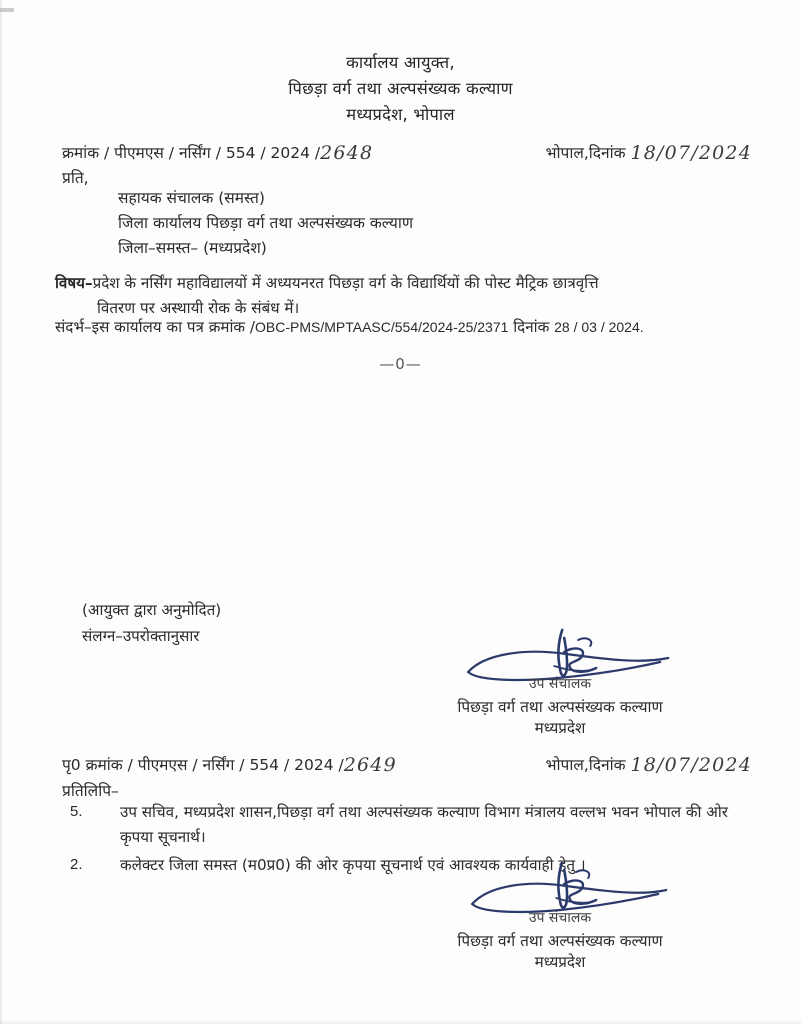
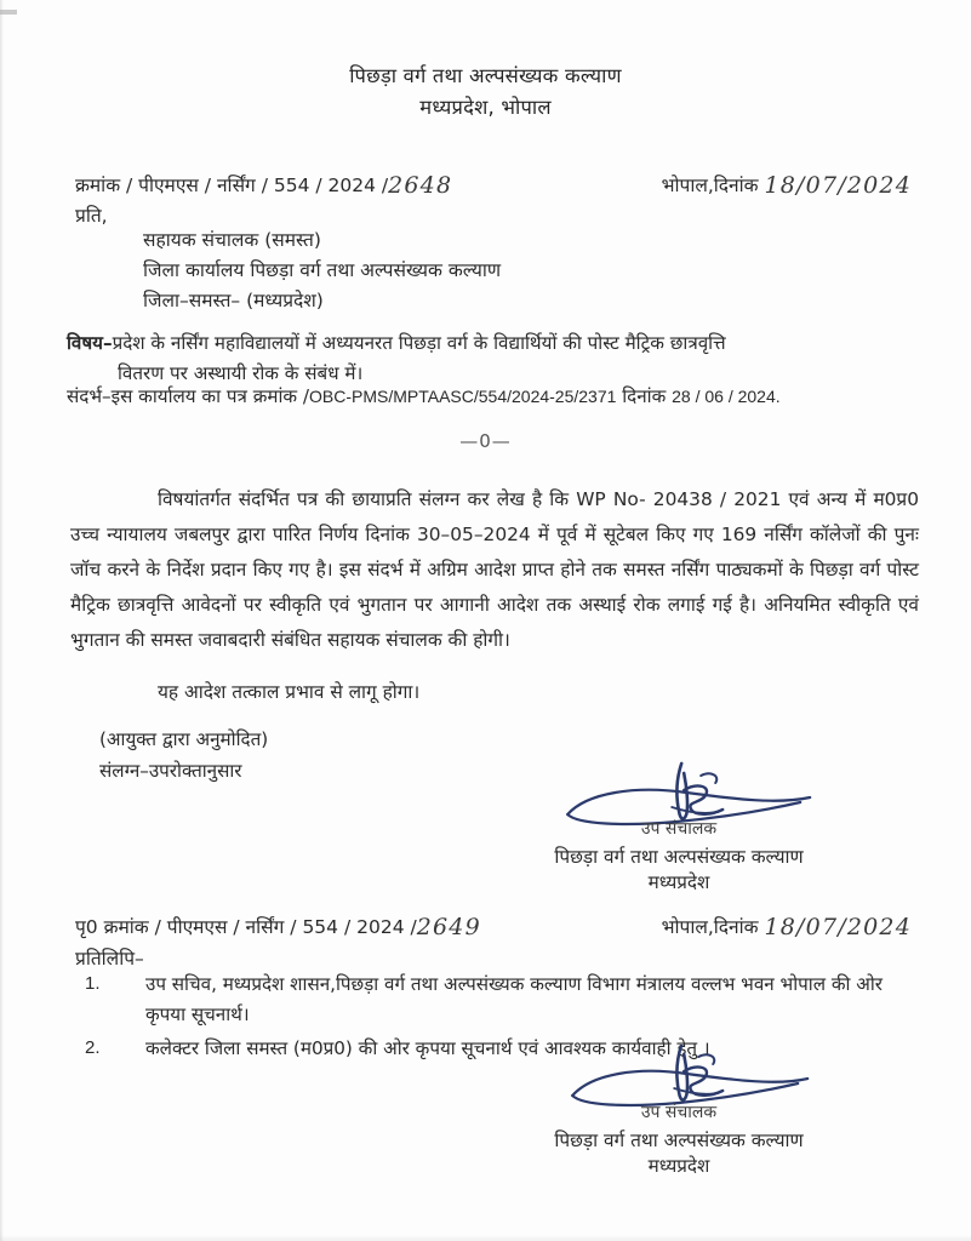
- कार्यालय आयुक्त,
  पिछड़ा वर्ग तथा अल्पसंख्यक कल्याण
  मध्यप्रदेश, भोपाल
  क्रमांक / पीएमएस / नर्सिंग / 554 / 2024 /2648
  भोपाल,दिनांक 18/07/2024
  प्रति,
  सहायक संचालक (समस्त)
  जिला कार्यालय पिछड़ा वर्ग तथा अल्पसंख्यक कल्याण
  जिला–समस्त– (मध्यप्रदेश)
  विषय–प्रदेश के नर्सिंग महाविद्यालयों में अध्ययनरत पिछड़ा वर्ग के विद्यार्थियों की पोस्ट मैट्रिक छात्रवृत्ति
  वितरण पर अस्थायी रोक के संबंध में।
- संदर्भ–इस कार्यालय का पत्र क्रमांक /OBC-PMS/MPTAASC/554/2024-25/2371 दिनांक 28 / 03 / 2024.
+ संदर्भ–इस कार्यालय का पत्र क्रमांक /OBC-PMS/MPTAASC/554/2024-25/2371 दिनांक 28 / 06 / 2024.
  —0—
+ विषयांतर्गत संदर्भित पत्र की छायाप्रति संलग्न कर लेख है कि WP No- 20438 / 2021 एवं अन्य में म0प्र0 उच्च न्यायालय जबलपुर द्वारा पारित निर्णय दिनांक 30–05–2024 में पूर्व में सूटेबल किए गए 169 नर्सिंग कॉलेजों की पुनः जॉच करने के निर्देश प्रदान किए गए है। इस संदर्भ में अग्रिम आदेश प्राप्त होने तक समस्त नर्सिंग पाठ्यकमों के पिछड़ा वर्ग पोस्ट मैट्रिक छात्रवृत्ति आवेदनों पर स्वीकृति एवं भुगतान पर आगानी आदेश तक अस्थाई रोक लगाई गई है। अनियमित स्वीकृति एवं भुगतान की समस्त जवाबदारी संबंधित सहायक संचालक की होगी।
+ यह आदेश तत्काल प्रभाव से लागू होगा।
  (आयुक्त द्वारा अनुमोदित)
  संलग्न–उपरोक्तानुसार
  उप संचालक
  पिछड़ा वर्ग तथा अल्पसंख्यक कल्याण
  मध्यप्रदेश
  पृ0 क्रमांक / पीएमएस / नर्सिंग / 554 / 2024 /2649
  भोपाल,दिनांक 18/07/2024
  प्रतिलिपि–
- 5.
+ 1.
  उप सचिव, मध्यप्रदेश शासन,पिछड़ा वर्ग तथा अल्पसंख्यक कल्याण विभाग मंत्रालय वल्लभ भवन भोपाल की ओर कृपया सूचनार्थ।
  2.
  कलेक्टर जिला समस्त (म0प्र0) की ओर कृपया सूचनार्थ एवं आवश्यक कार्यवाहीतु ।
  उप संचालक
  पिछड़ा वर्ग तथा अल्पसंख्यक कल्याण
  मध्यप्रदेश
